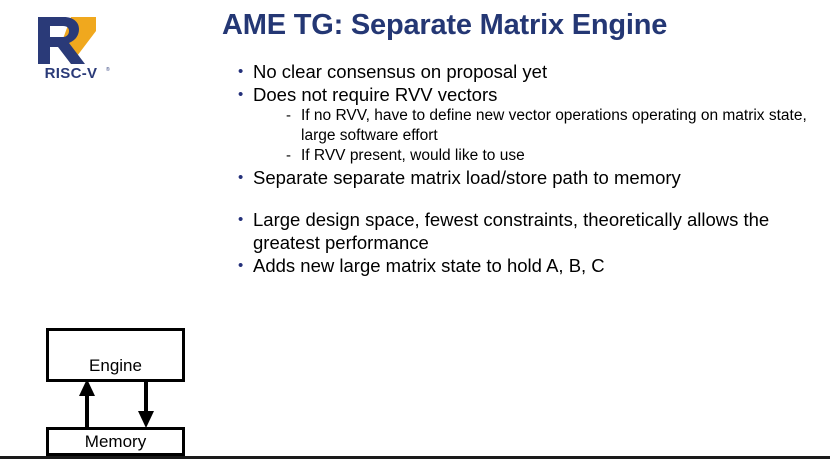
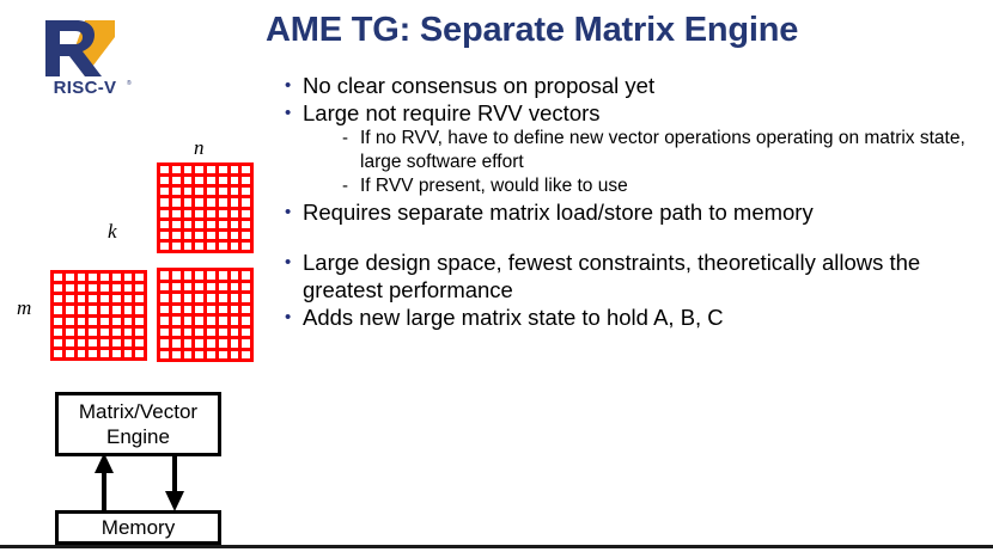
  RISC-V
  AME TG: Separate Matrix Engine
  •
  No clear consensus on proposal yet
  •
- Does not require RVV vectors
+ Large not require RVV vectors
  -
  If no RVV, have to define new vector operations operating on matrix state, large software effort
  -
  If RVV present, would like to use
  •
- Separate separate matrix load/store path to memory
+ Requires separate matrix load/store path to memory
  •
  Large design space, fewest constraints, theoretically allows the greatest performance
  •
  Adds new large matrix state to hold A, B, C
+ n
+ k
+ m
+ Matrix/Vector
  Engine
  Memory
